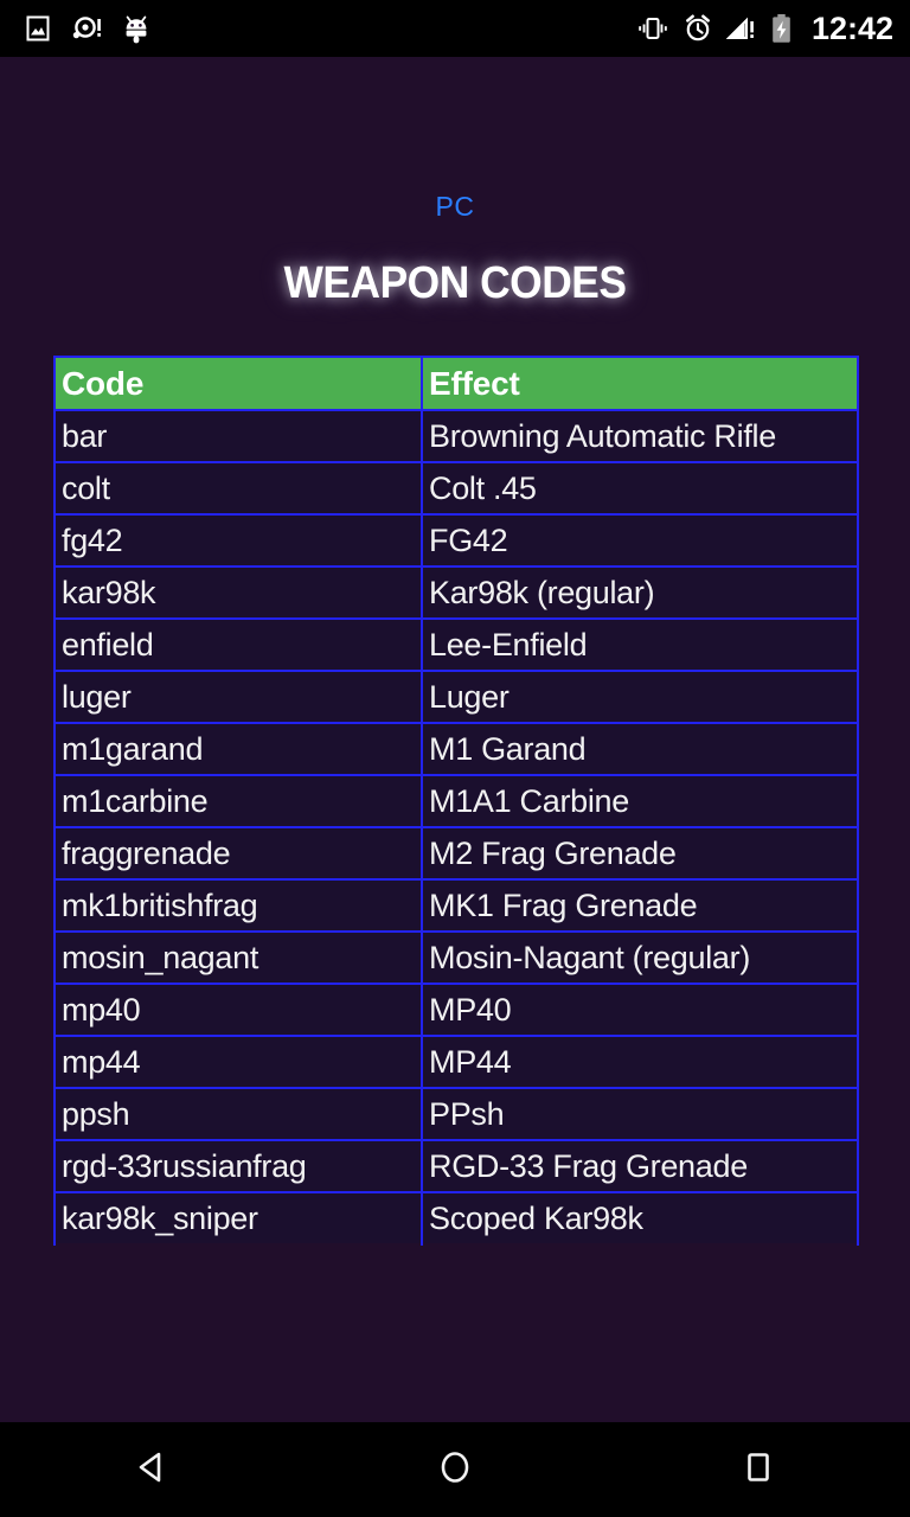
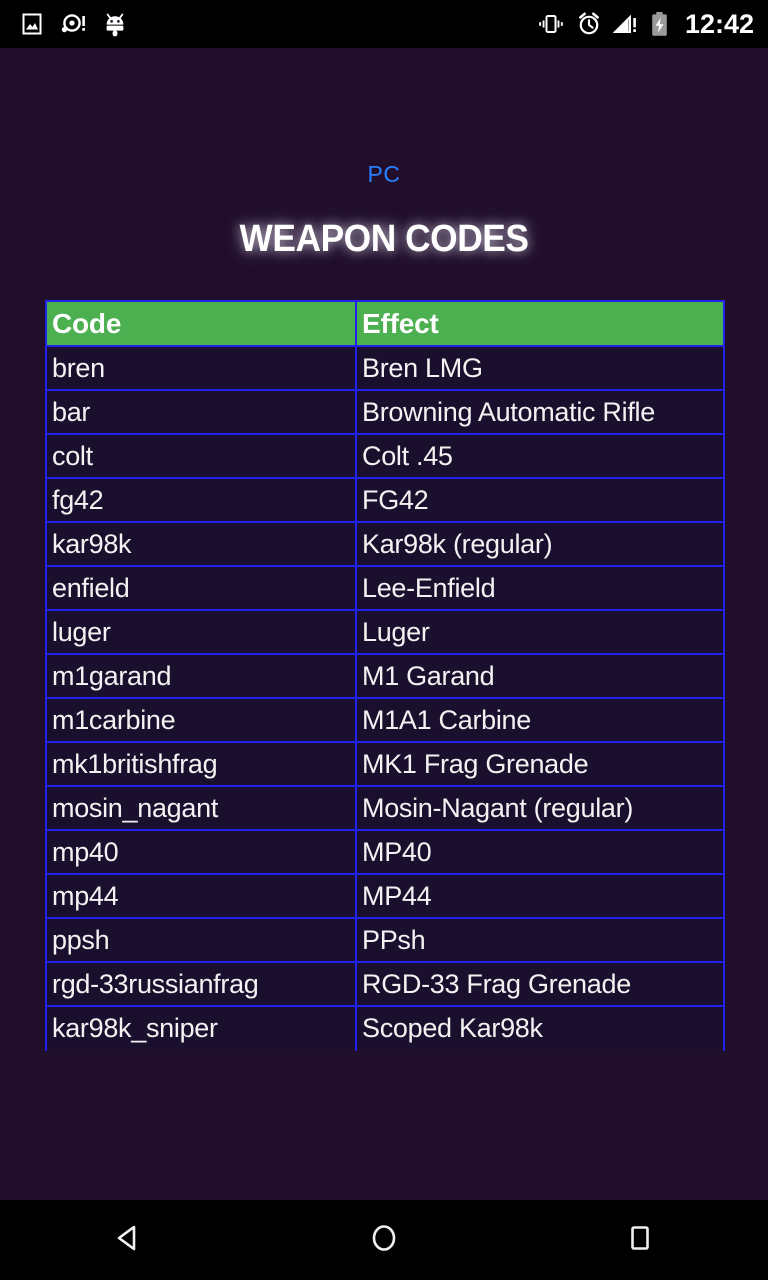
  12:42
  PC
  WEAPON CODES
  Code	Effect
+ bren	Bren LMG
  bar	Browning Automatic Rifle
  colt	Colt .45
  fg42	FG42
  kar98k	Kar98k (regular)
  enfield	Lee-Enfield
  luger	Luger
  m1garand	M1 Garand
  m1carbine	M1A1 Carbine
- fraggrenade	M2 Frag Grenade
  mk1britishfrag	MK1 Frag Grenade
  mosin_nagant	Mosin-Nagant (regular)
  mp40	MP40
  mp44	MP44
  ppsh	PPsh
  rgd-33russianfrag	RGD-33 Frag Grenade
  kar98k_sniper	Scoped Kar98k
